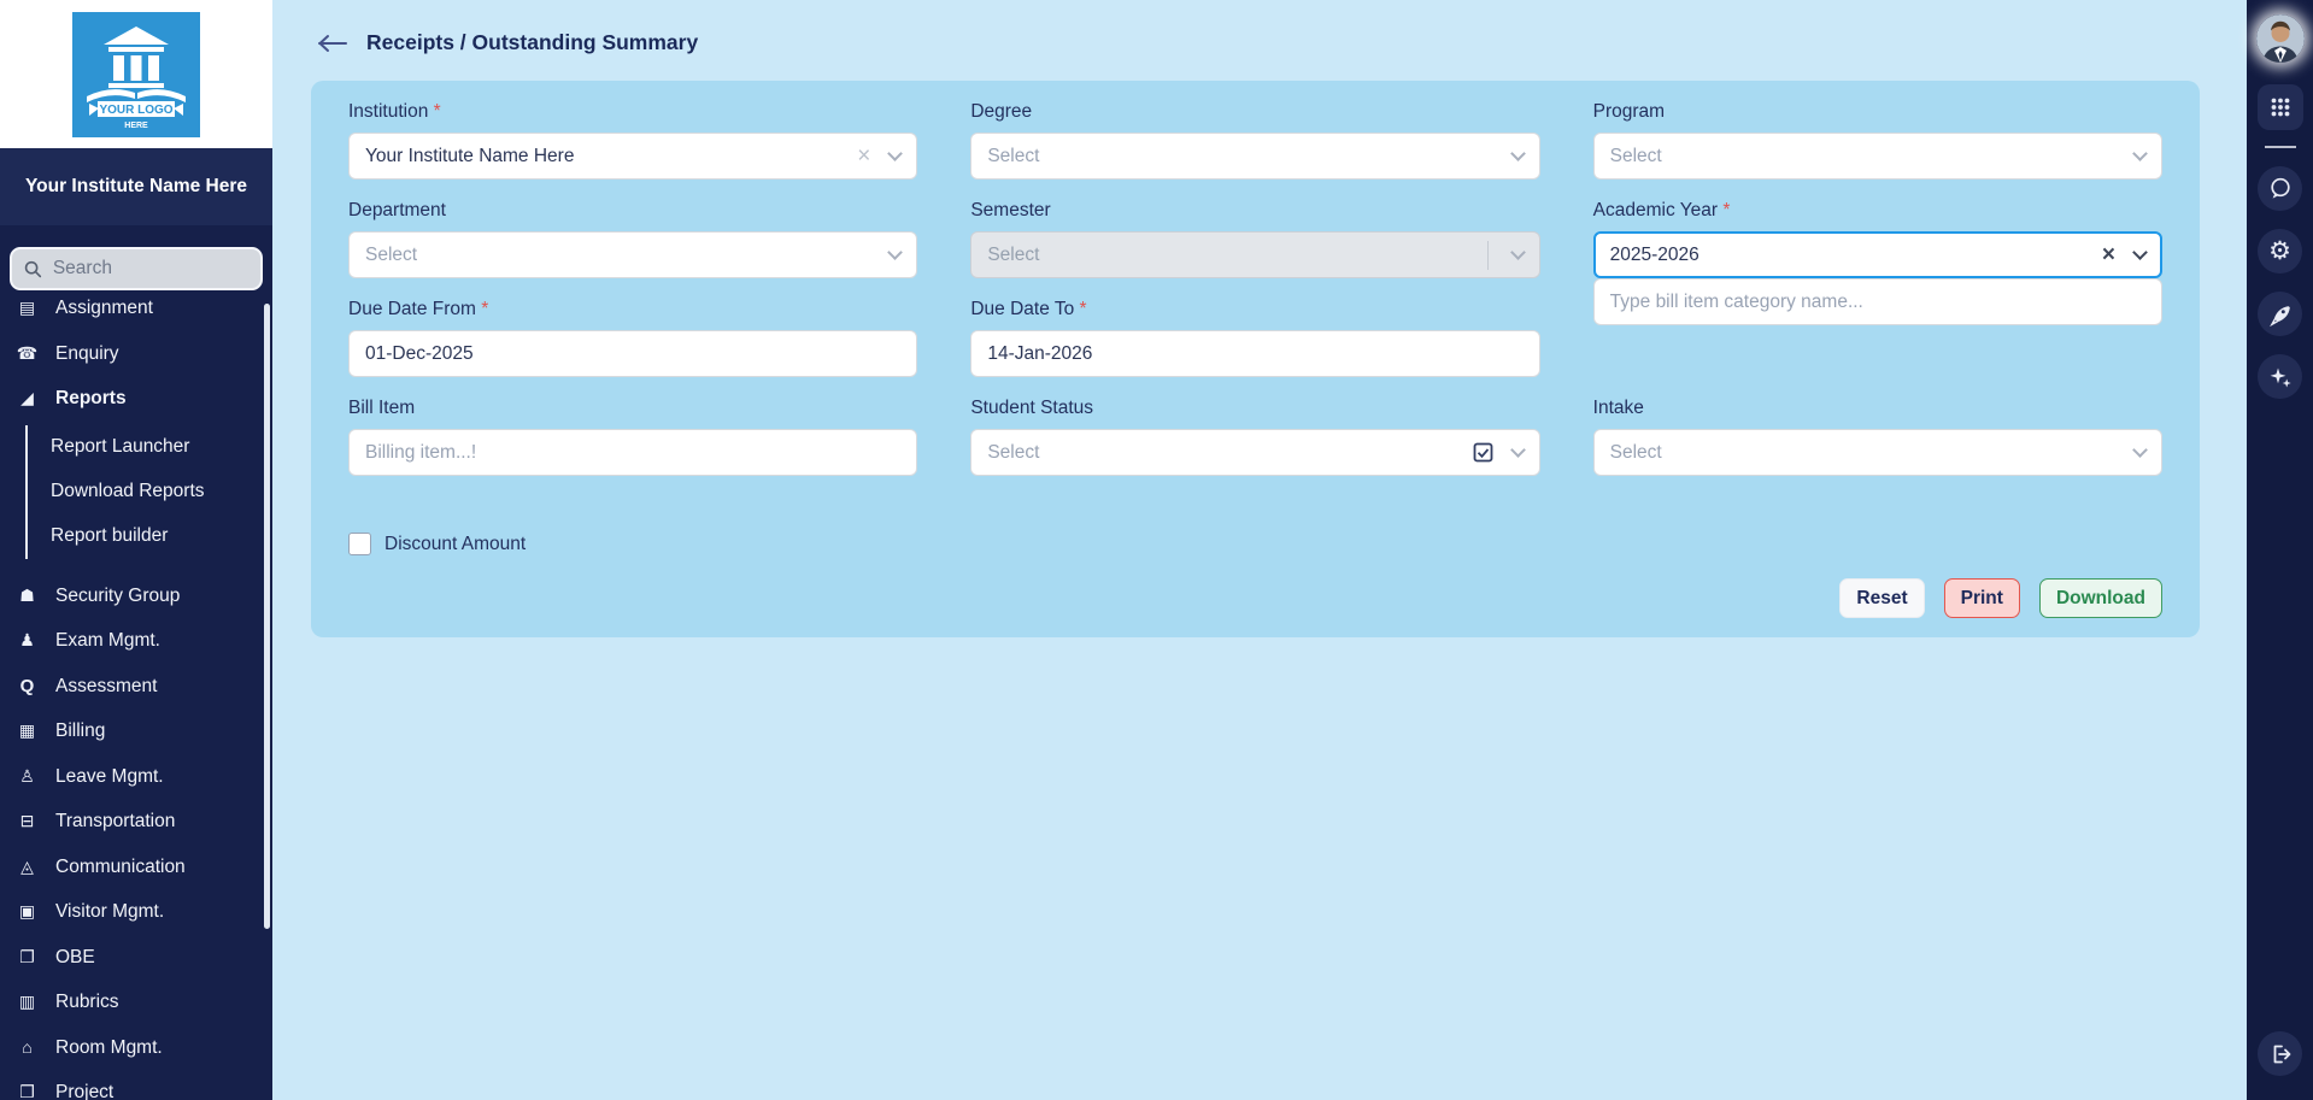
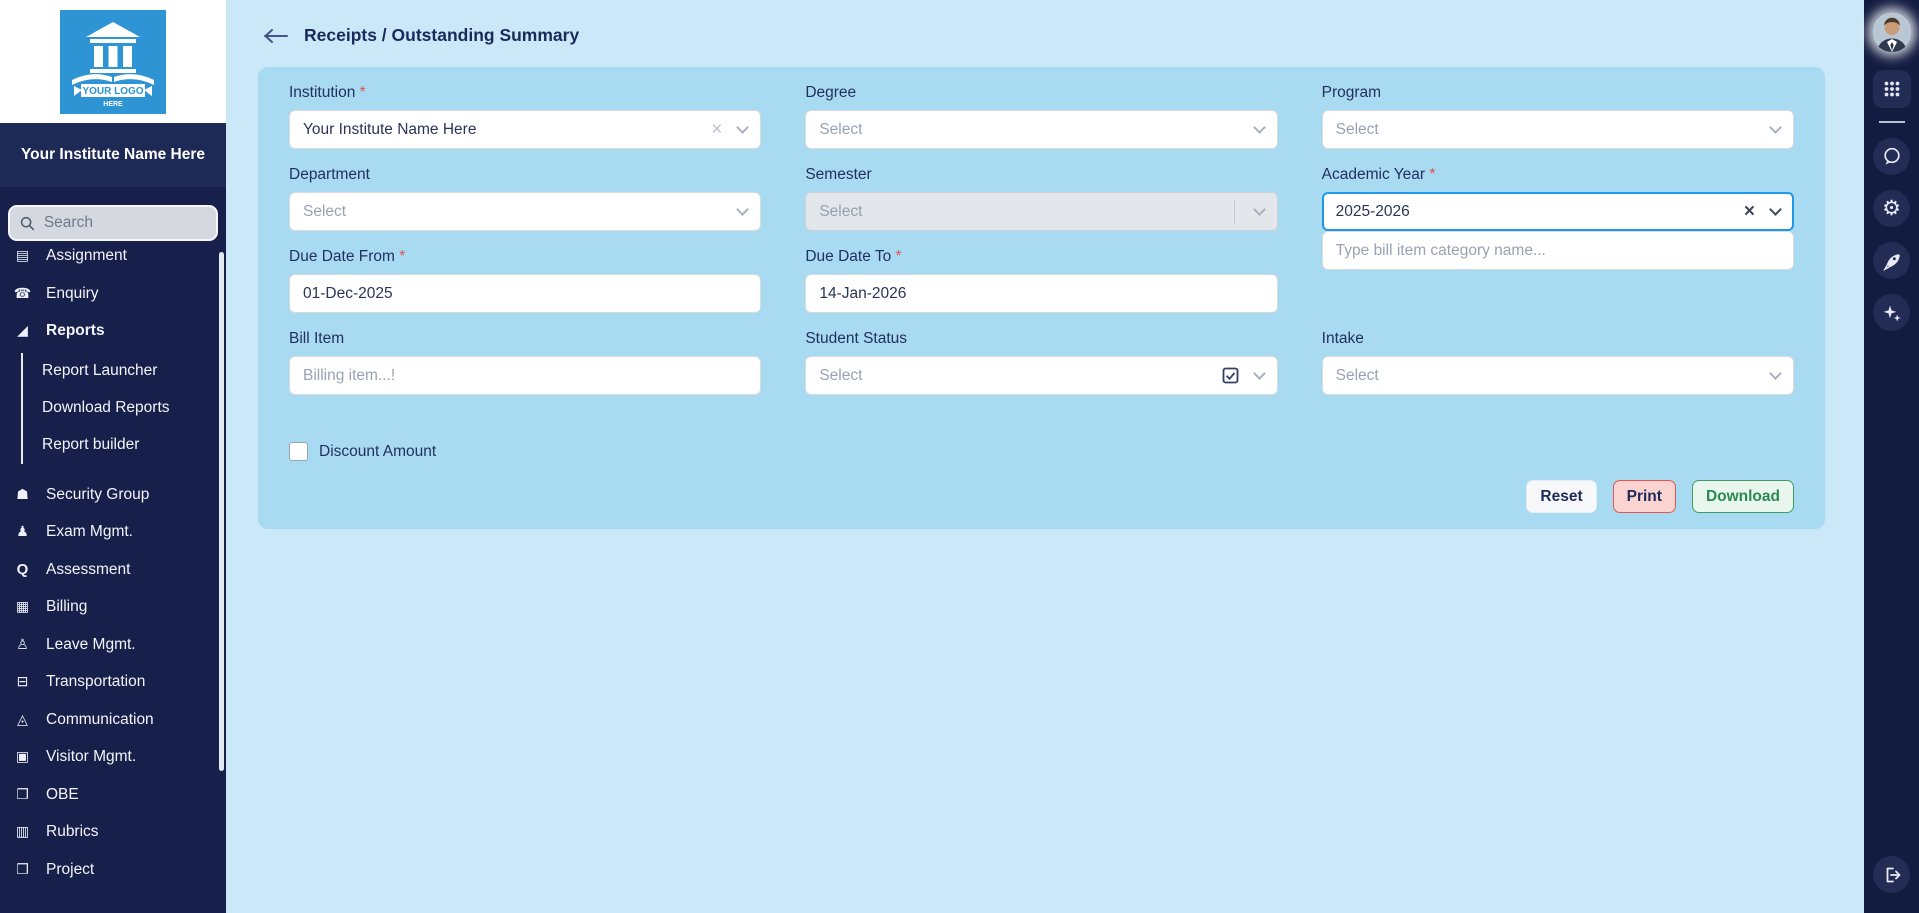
  YOUR LOGO
  Your Institute Name Here
  Search
  ▤
  Assignment
  ☎
  Enquiry
  ◢
  Reports
  Report Launcher
  Download Reports
  Report builder
  ☗
  Security Group
  ♟
  Exam Mgmt.
  Q
  Assessment
  ▦
  Billing
  ♙
  Leave Mgmt.
  ⊟
  Transportation
  ◬
  Communication
  ▣
  Visitor Mgmt.
  ❐
  OBE
  ▥
  Rubrics
- ⌂
- Room Mgmt.
  ❒
  Project
  Receipts / Outstanding Summary
  Institution *
  Your Institute Name Here
  ×
  Degree
  Select
  Program
  Select
  Department
  Select
  Semester
  Select
  Academic Year *
  2025-2026
  ×
  Due Date From *
  01-Dec-2025
  Due Date To *
  14-Jan-2026
  Type bill item category name...
  Bill Item
  Billing item...!
  Student Status
  Select
  Intake
  Select
  Discount Amount
  Reset
  Print
  Download
  ⚙
